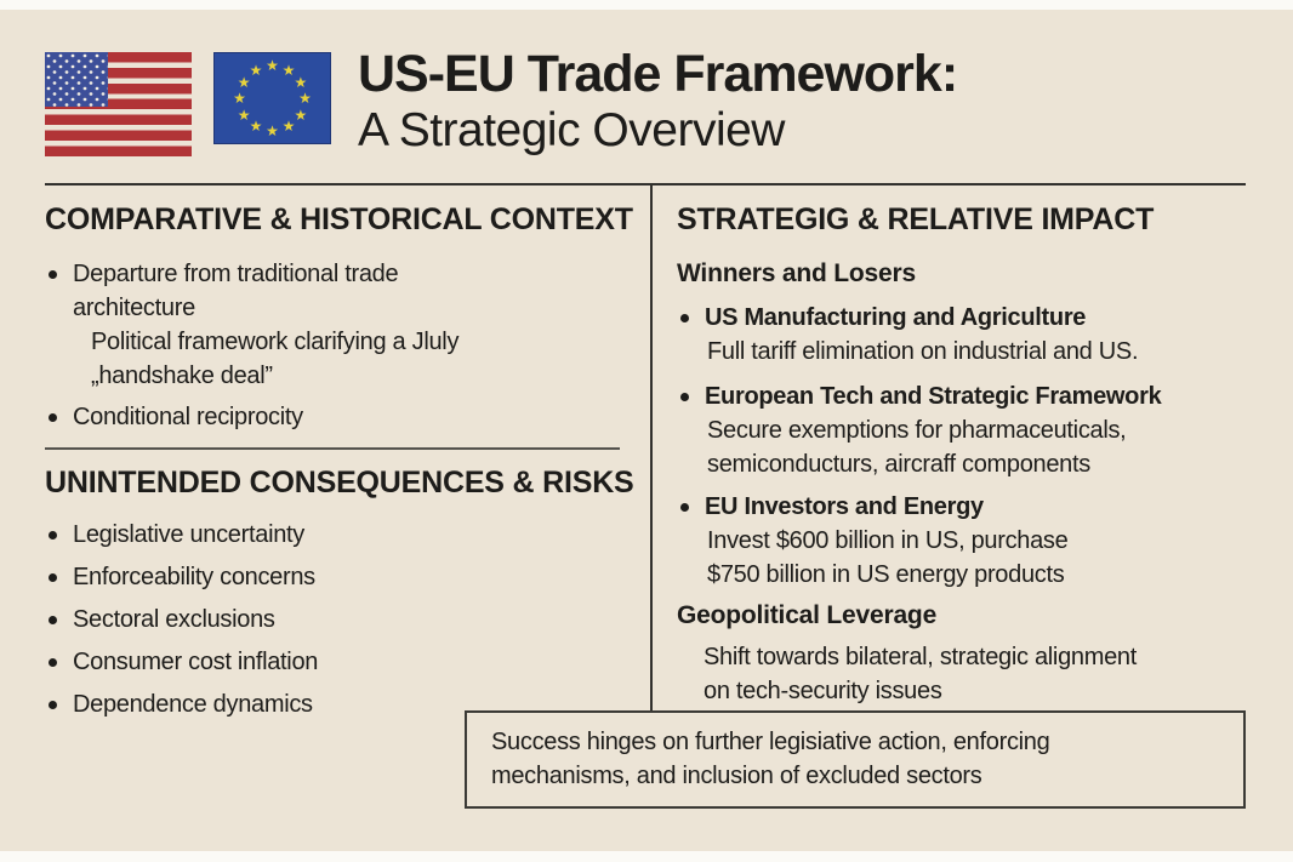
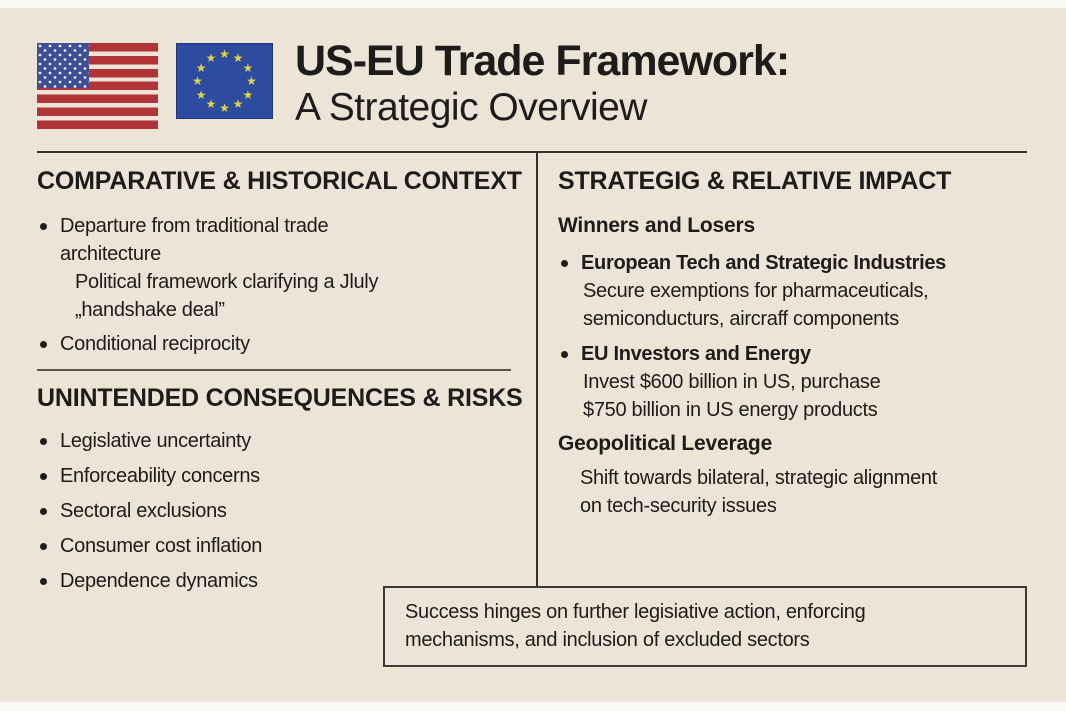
  US-EU Trade Framework:
  A Strategic Overview
  COMPARATIVE & HISTORICAL CONTEXT
  Departure from traditional trade
  architecture
  Political framework clarifying a Jluly
  „handshake deal”
  Conditional reciprocity
  UNINTENDED CONSEQUENCES & RISKS
  Legislative uncertainty
  Enforceability concerns
  Sectoral exclusions
  Consumer cost inflation
  Dependence dynamics
  STRATEGIG & RELATIVE IMPACT
  Winners and Losers
- US Manufacturing and Agriculture
- Full tariff elimination on industrial and US.
- European Tech and Strategic Framework
+ European Tech and Strategic Industries
  Secure exemptions for pharmaceuticals,
  semiconducturs, aircraff components
  EU Investors and Energy
  Invest $600 billion in US, purchase
  $750 billion in US energy products
  Geopolitical Leverage
  Shift towards bilateral, strategic alignment
  on tech-security issues
  Success hinges on further legisiative action, enforcing
  mechanisms, and inclusion of excluded sectors
